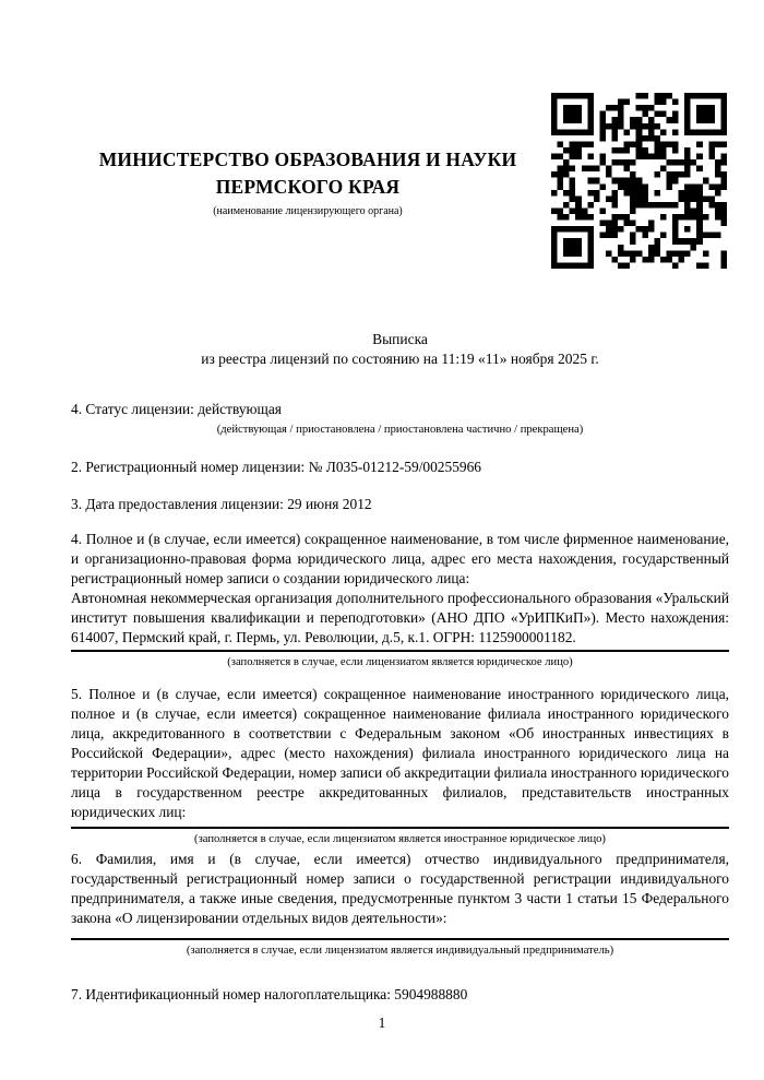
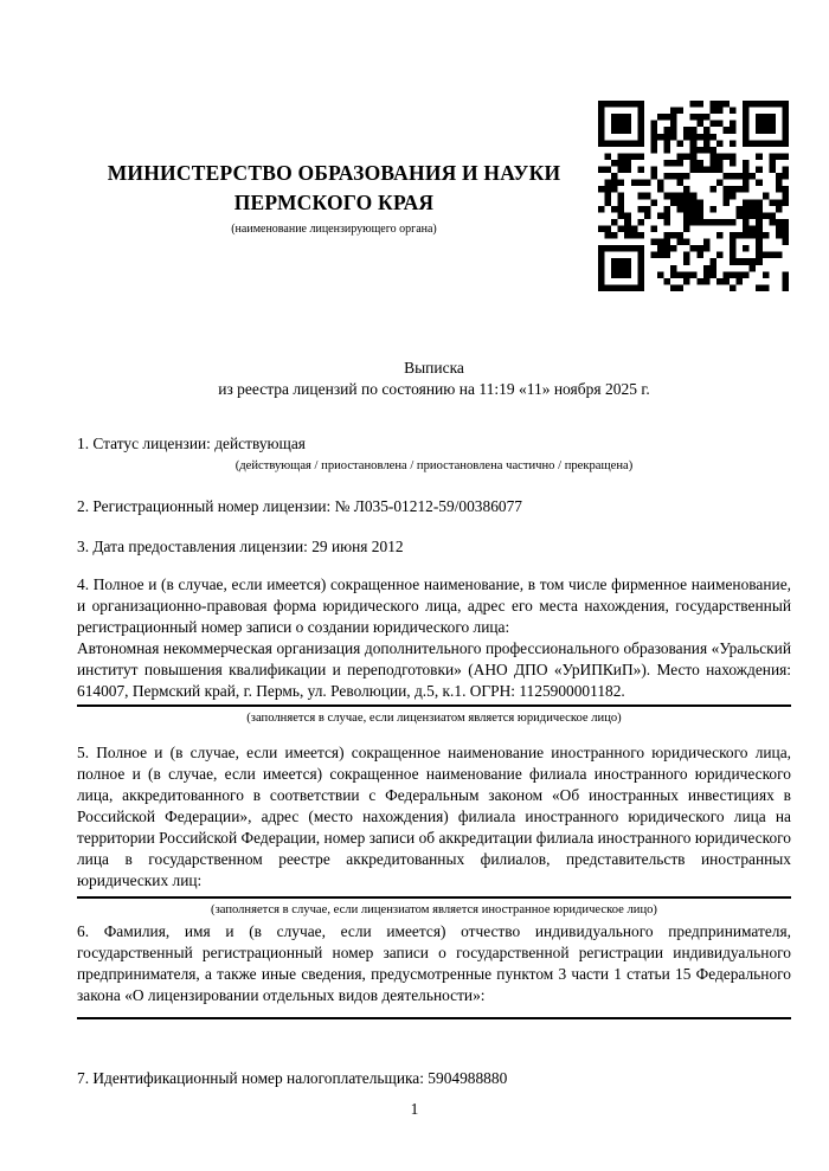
  МИНИСТЕРСТВО ОБРАЗОВАНИЯ И НАУКИ
  ПЕРМСКОГО КРАЯ
  (наименование лицензирующего органа)
  Выписка
  из реестра лицензий по состоянию на 11:19 «11» ноября 2025 г.
- 4. Статус лицензии: действующая
+ 1. Статус лицензии: действующая
  (действующая / приостановлена / приостановлена частично / прекращена)
- 2. Регистрационный номер лицензии: № Л035-01212-59/00255966
+ 2. Регистрационный номер лицензии: № Л035-01212-59/00386077
  3. Дата предоставления лицензии: 29 июня 2012
  4. Полное и (в случае, если имеется) сокращенное наименование, в том числе фирменное наименование, и организационно-правовая форма юридического лица, адрес его места нахождения, государственный регистрационный номер записи о создании юридического лица:
  Автономная некоммерческая организация дополнительного профессионального образования «Уральский институт повышения квалификации и переподготовки» (АНО ДПО «УрИПКиП»). Место нахождения: 614007, Пермский край, г. Пермь, ул. Революции, д.5, к.1. ОГРН: 1125900001182.
  (заполняется в случае, если лицензиатом является юридическое лицо)
  5. Полное и (в случае, если имеется) сокращенное наименование иностранного юридического лица, полное и (в случае, если имеется) сокращенное наименование филиала иностранного юридического лица, аккредитованного в соответствии с Федеральным законом «Об иностранных инвестициях в Российской Федерации», адрес (место нахождения) филиала иностранного юридического лица на территории Российской Федерации, номер записи об аккредитации филиала иностранного юридического лица в государственном реестре аккредитованных филиалов, представительств иностранных юридических лиц:
  (заполняется в случае, если лицензиатом является иностранное юридическое лицо)
  6. Фамилия, имя и (в случае, если имеется) отчество индивидуального предпринимателя, государственный регистрационный номер записи о государственной регистрации индивидуального предпринимателя, а также иные сведения, предусмотренные пунктом 3 части 1 статьи 15 Федерального закона «О лицензировании отдельных видов деятельности»:
- (заполняется в случае, если лицензиатом является индивидуальный предприниматель)
  7. Идентификационный номер налогоплательщика: 5904988880
  1
